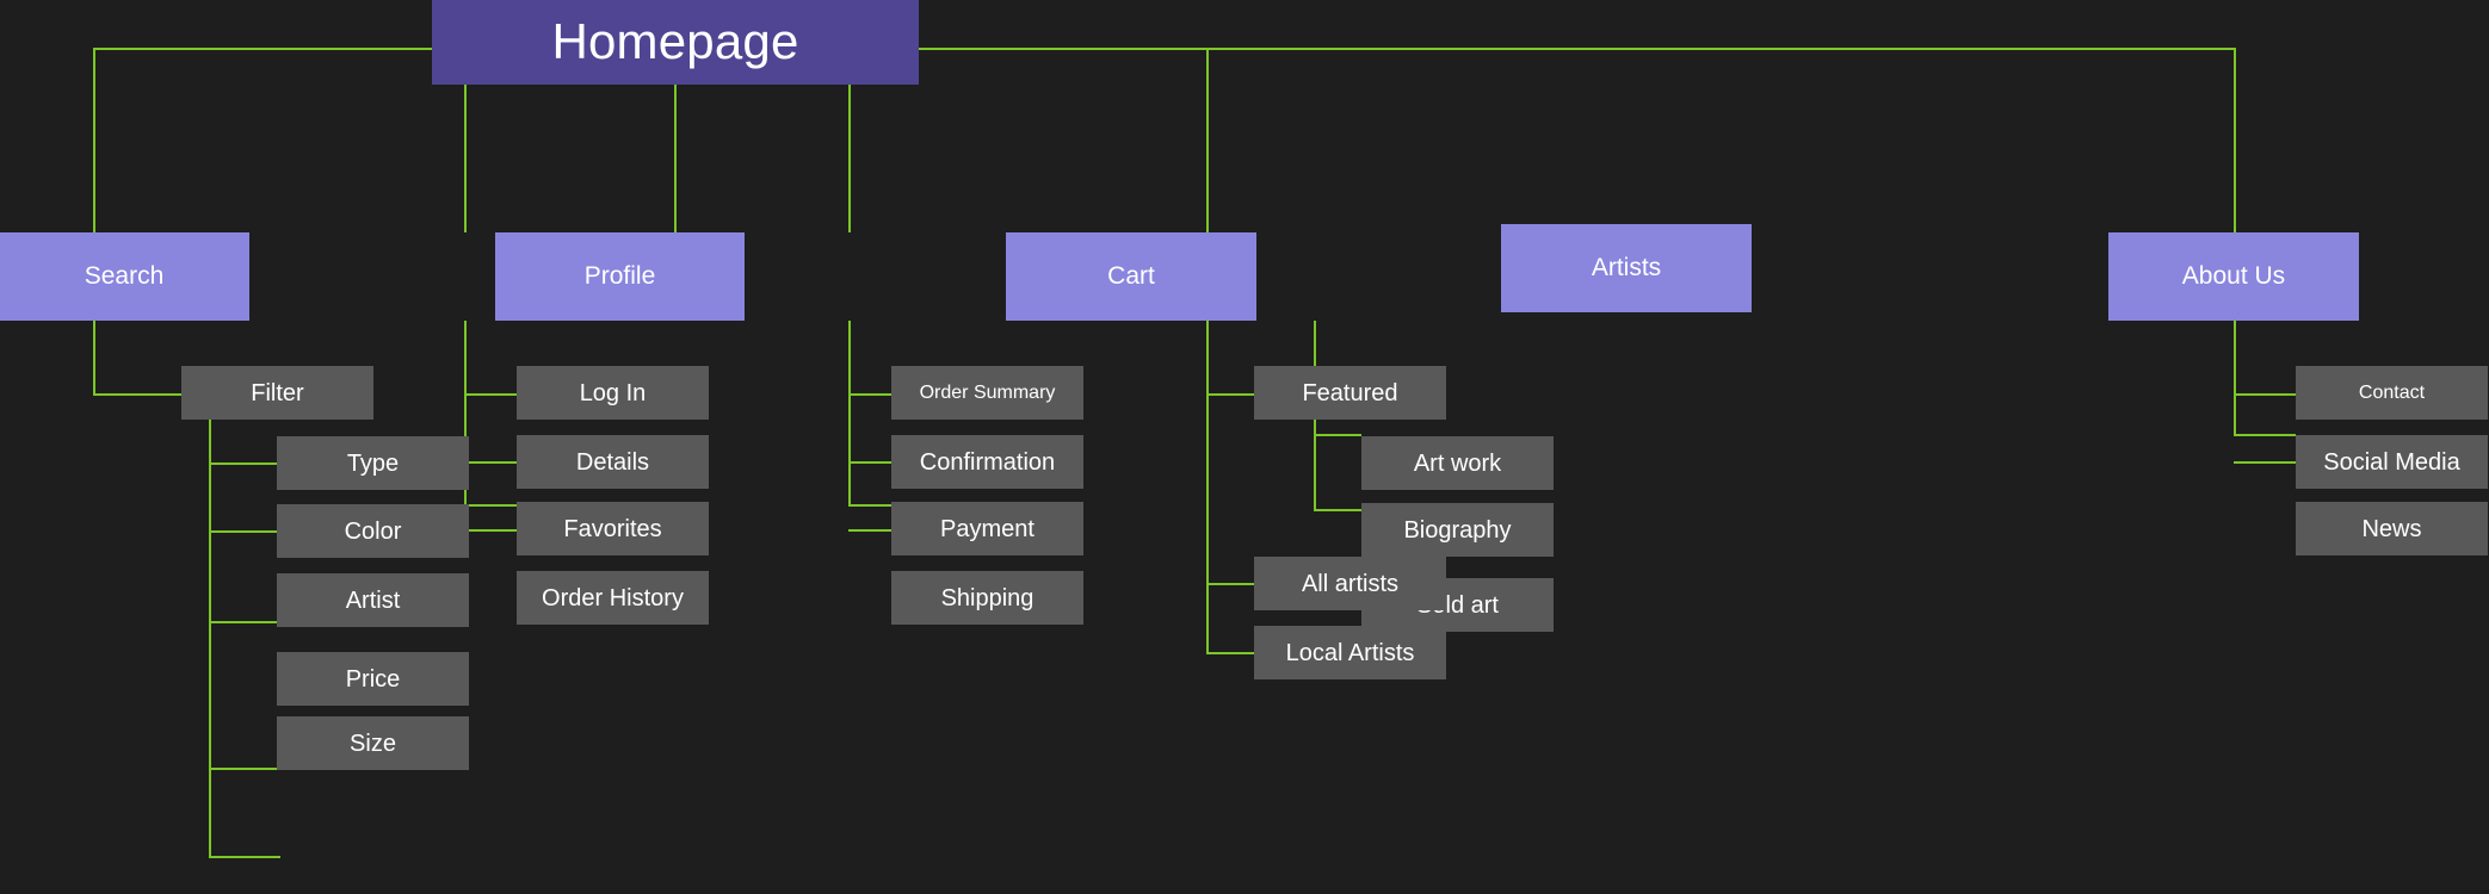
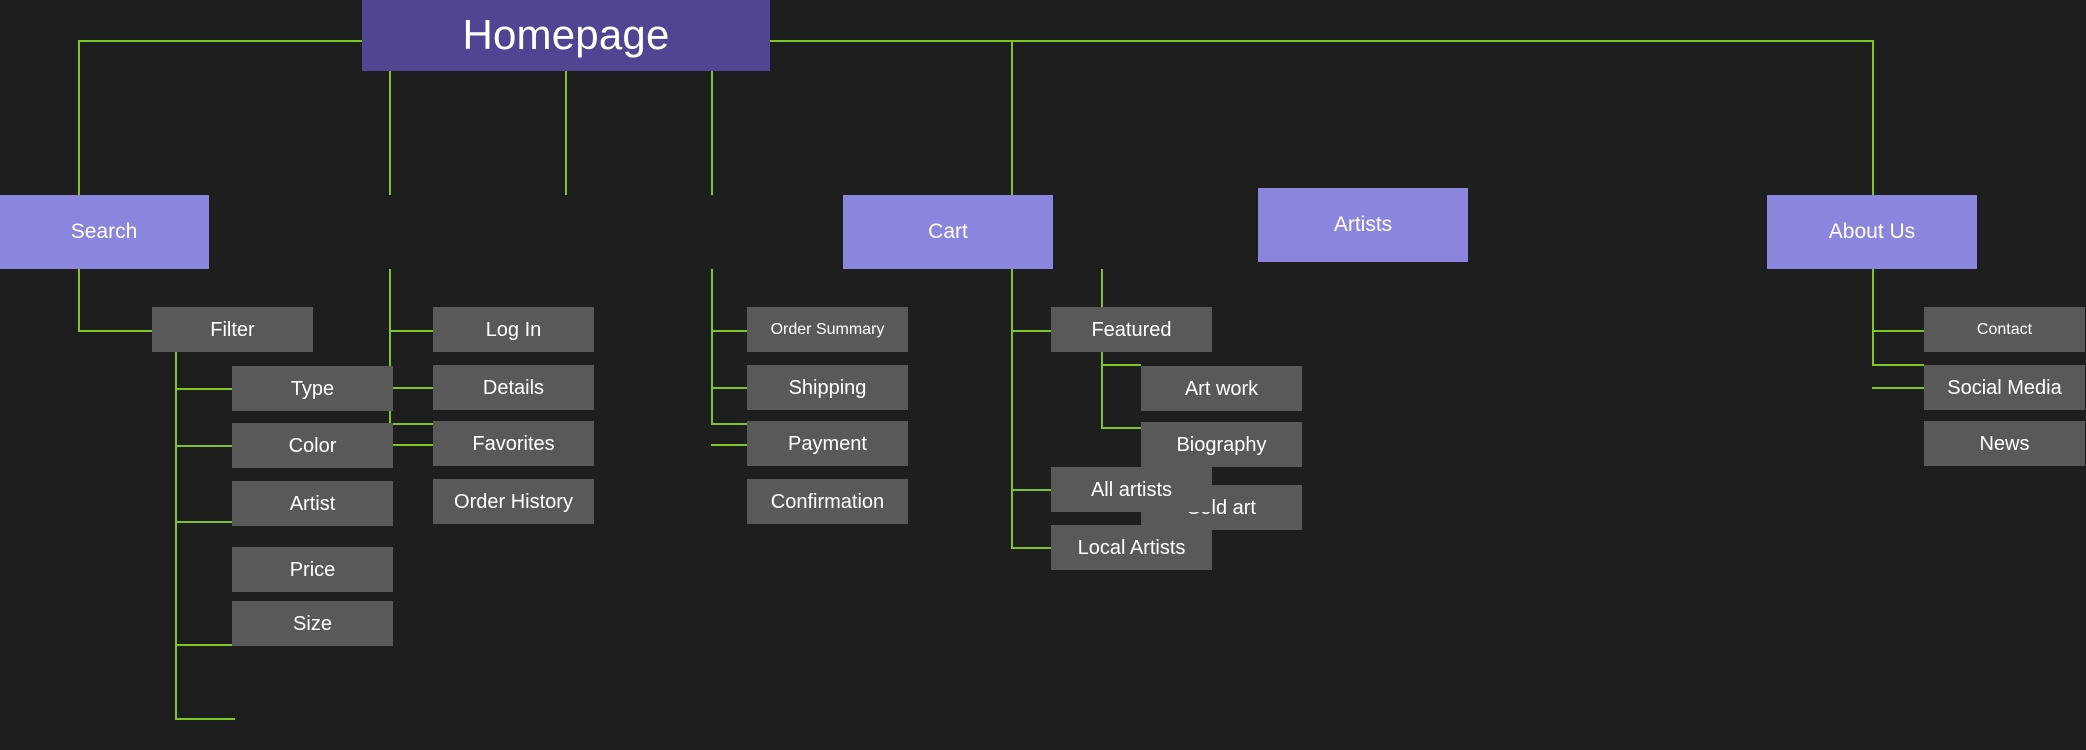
  Homepage
  Search
- Profile
  Cart
  Artists
  About Us
  Filter
  Type
  Color
  Artist
  Price
  Size
  Log In
  Details
  Favorites
  Order History
  Order Summary
- Confirmation
+ Shipping
  Payment
- Shipping
+ Confirmation
  Featured
  Art work
  Biography
  ld art
  All artists
  Local Artists
  Contact
  Social Media
  News
